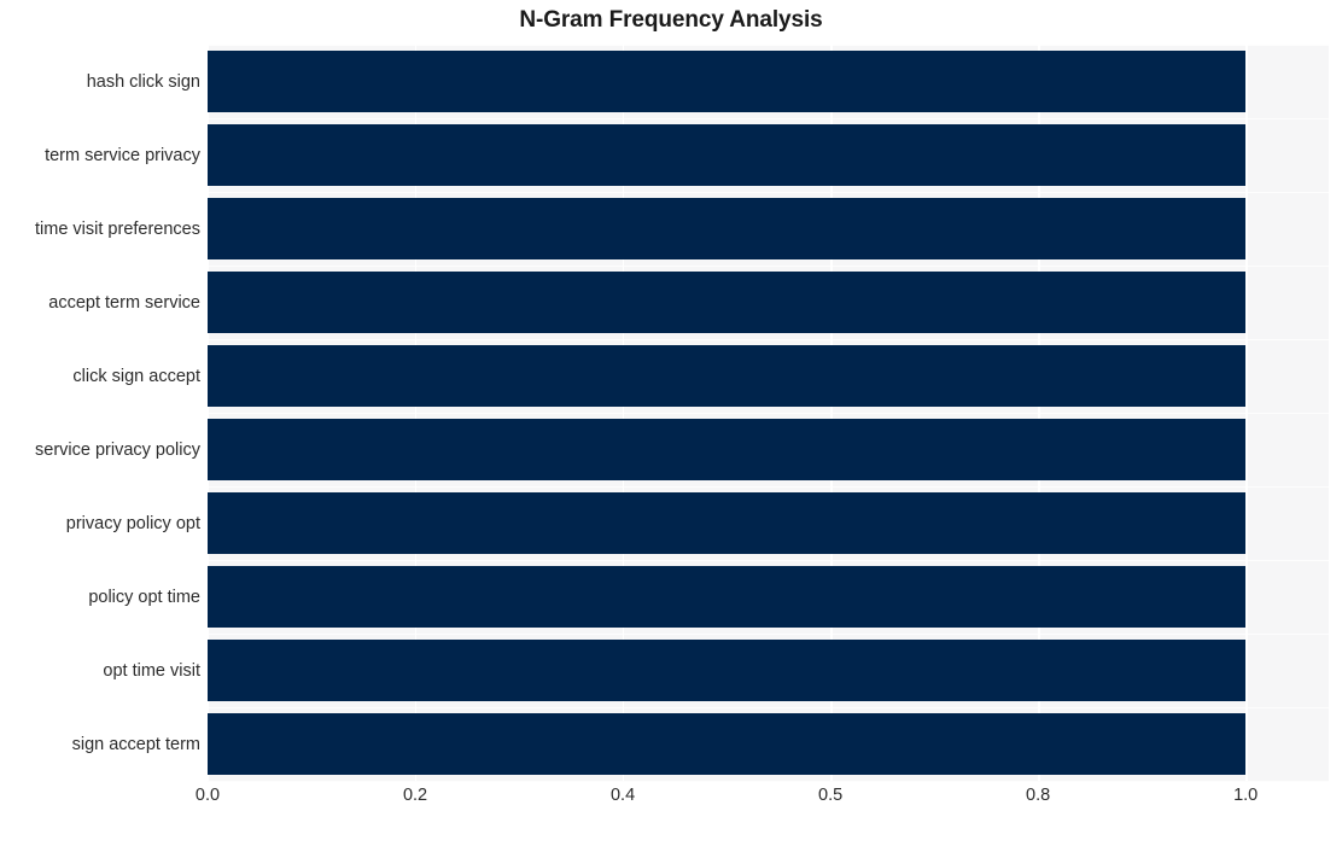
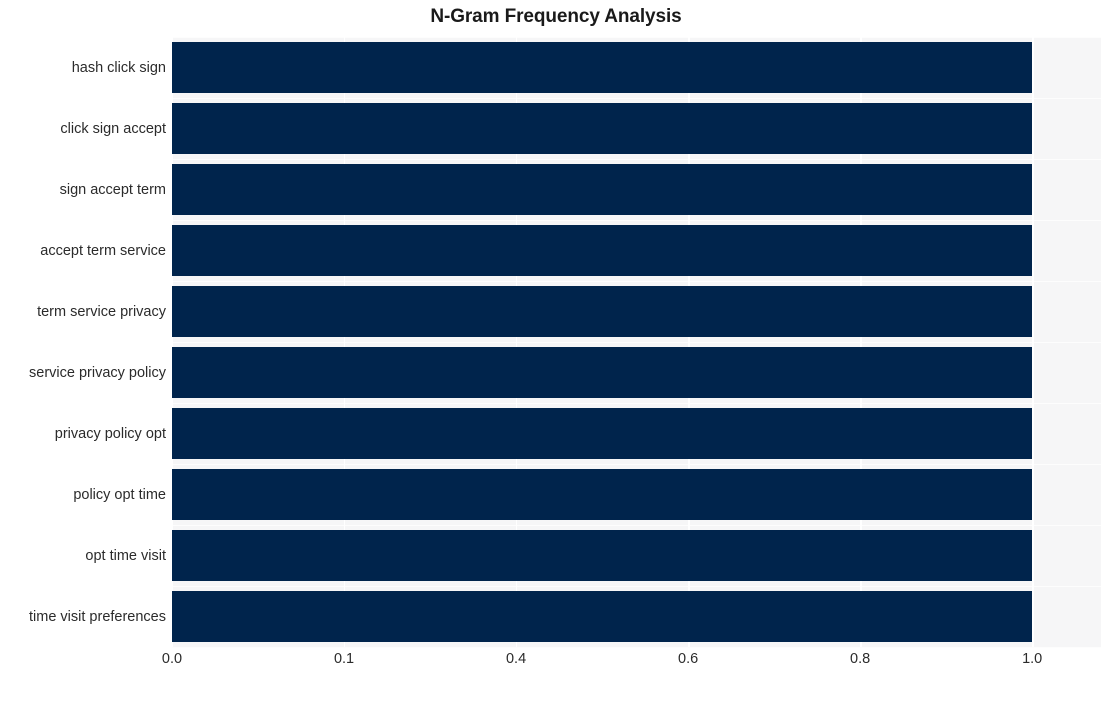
  N-Gram Frequency Analysis
  hash click sign
- term service privacy
+ click sign accept
- time visit preferences
+ sign accept term
  accept term service
- click sign accept
+ term service privacy
  service privacy policy
  privacy policy opt
  policy opt time
  opt time visit
- sign accept term
+ time visit preferences
  0.0
- 0.2
+ 0.1
  0.4
- 0.5
+ 0.6
  0.8
  1.0
